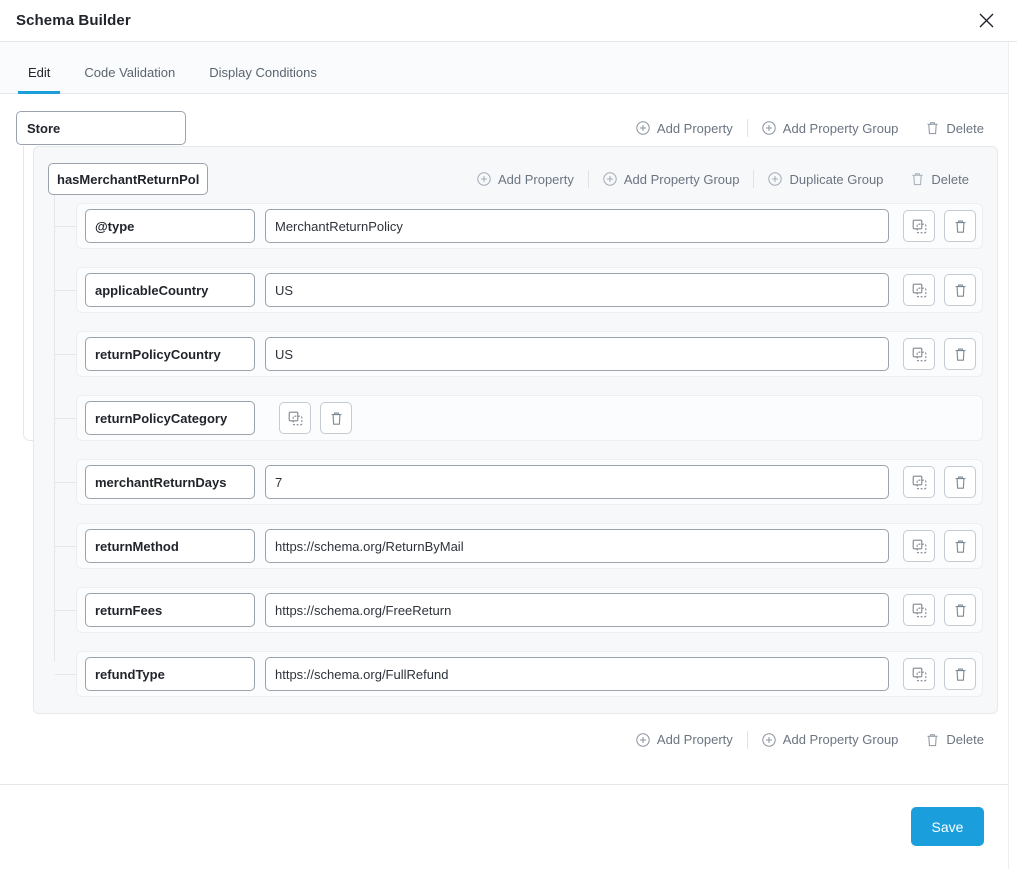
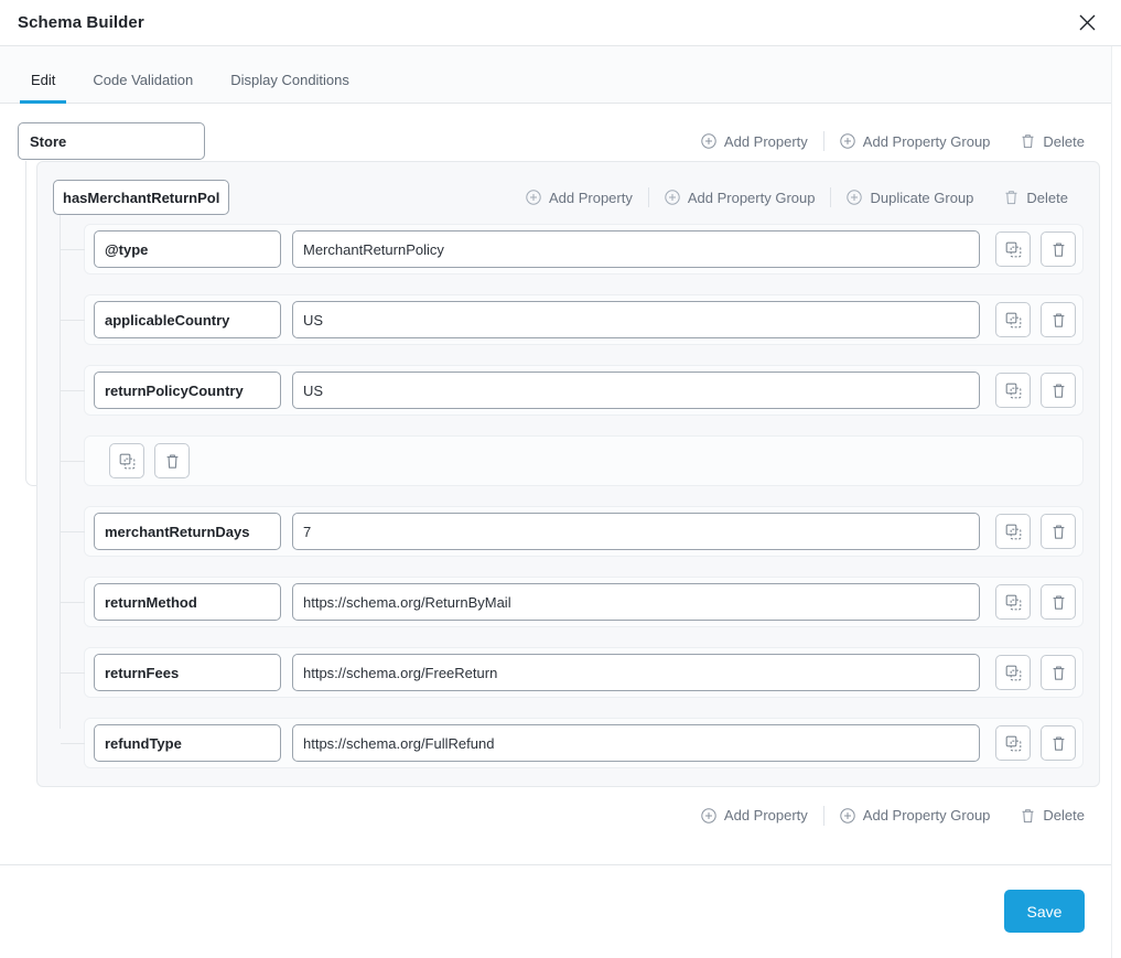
  Schema Builder
  Edit
  Code Validation
  Display Conditions
  Store
  Add Property
  Add Property Group
  Delete
  hasMerchantReturnPol
  Add Property
  Add Property Group
  Duplicate Group
  Delete
  @type
  MerchantReturnPolicy
  applicableCountry
  US
  returnPolicyCountry
  US
- returnPolicyCategory
  merchantReturnDays
  7
  returnMethod
  https://schema.org/ReturnByMail
  returnFees
  https://schema.org/FreeReturn
  refundType
  https://schema.org/FullRefund
  Add Property
  Add Property Group
  Delete
  Save
